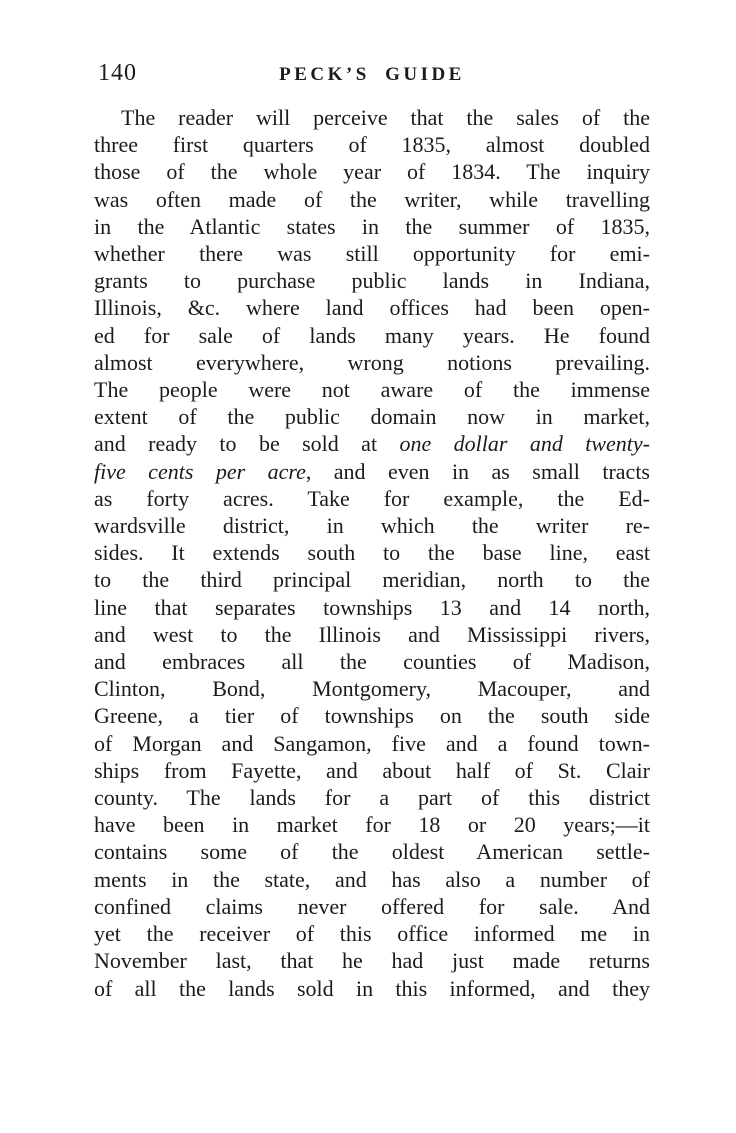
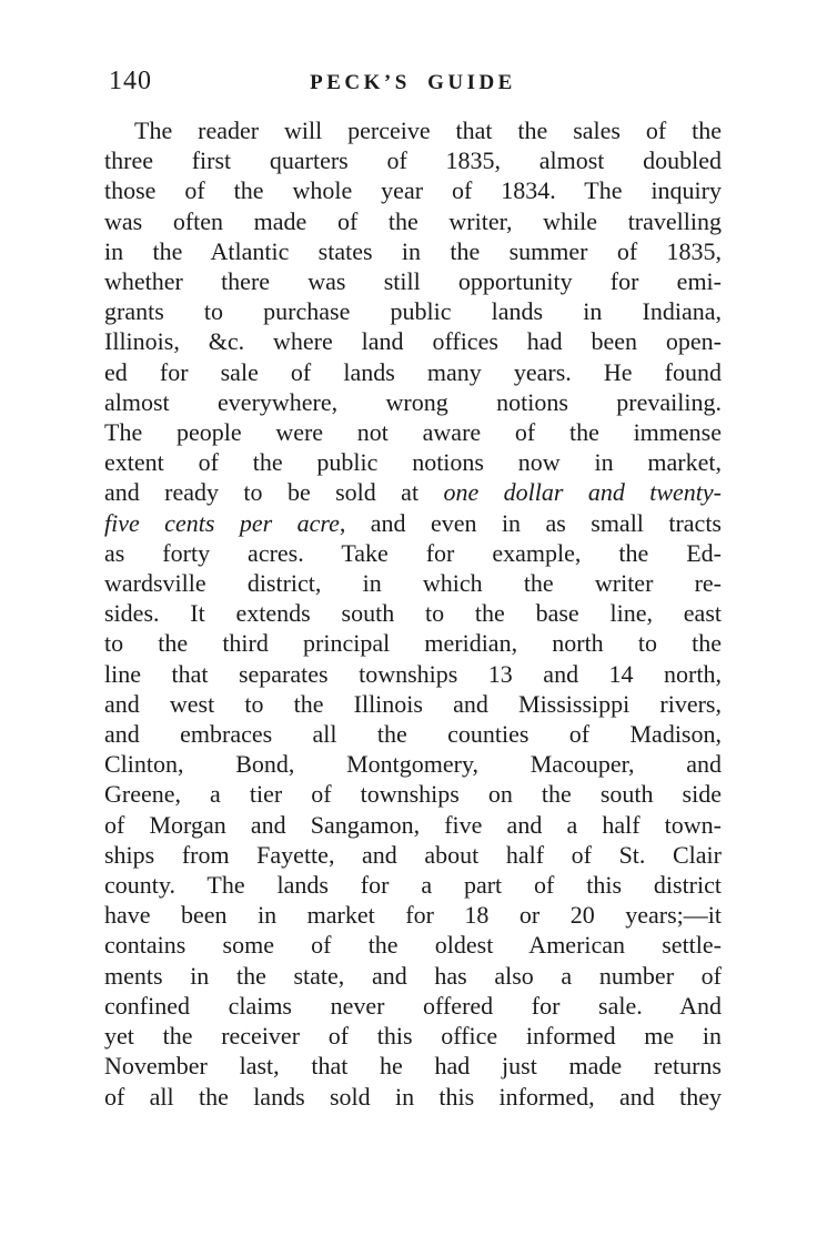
  140
  PECK’S GUIDE
  The reader will perceive that the sales of the
  three first quarters of 1835, almost doubled
  those of the whole year of 1834. The inquiry
  was often made of the writer, while travelling
  in the Atlantic states in the summer of 1835,
  whether there was still opportunity for emi-
  grants to purchase public lands in Indiana,
  Illinois, &c. where land offices had been open-
  ed for sale of lands many years. He found
  almost everywhere, wrong notions prevailing.
  The people were not aware of the immense
- extent of the public domain now in market,
+ extent of the public notions now in market,
  and ready to be sold at one dollar and twenty-
  five cents per acre, and even in as small tracts
  as forty acres. Take for example, the Ed-
  wardsville district, in which the writer re-
  sides. It extends south to the base line, east
  to the third principal meridian, north to the
  line that separates townships 13 and 14 north,
  and west to the Illinois and Mississippi rivers,
  and embraces all the counties of Madison,
  Clinton, Bond, Montgomery, Macouper, and
  Greene, a tier of townships on the south side
- of Morgan and Sangamon, five and a found town-
+ of Morgan and Sangamon, five and a half town-
  ships from Fayette, and about half of St. Clair
  county. The lands for a part of this district
  have been in market for 18 or 20 years;—it
  contains some of the oldest American settle-
  ments in the state, and has also a number of
  confined claims never offered for sale. And
  yet the receiver of this office informed me in
  November last, that he had just made returns
  of all the lands sold in this informed, and they
